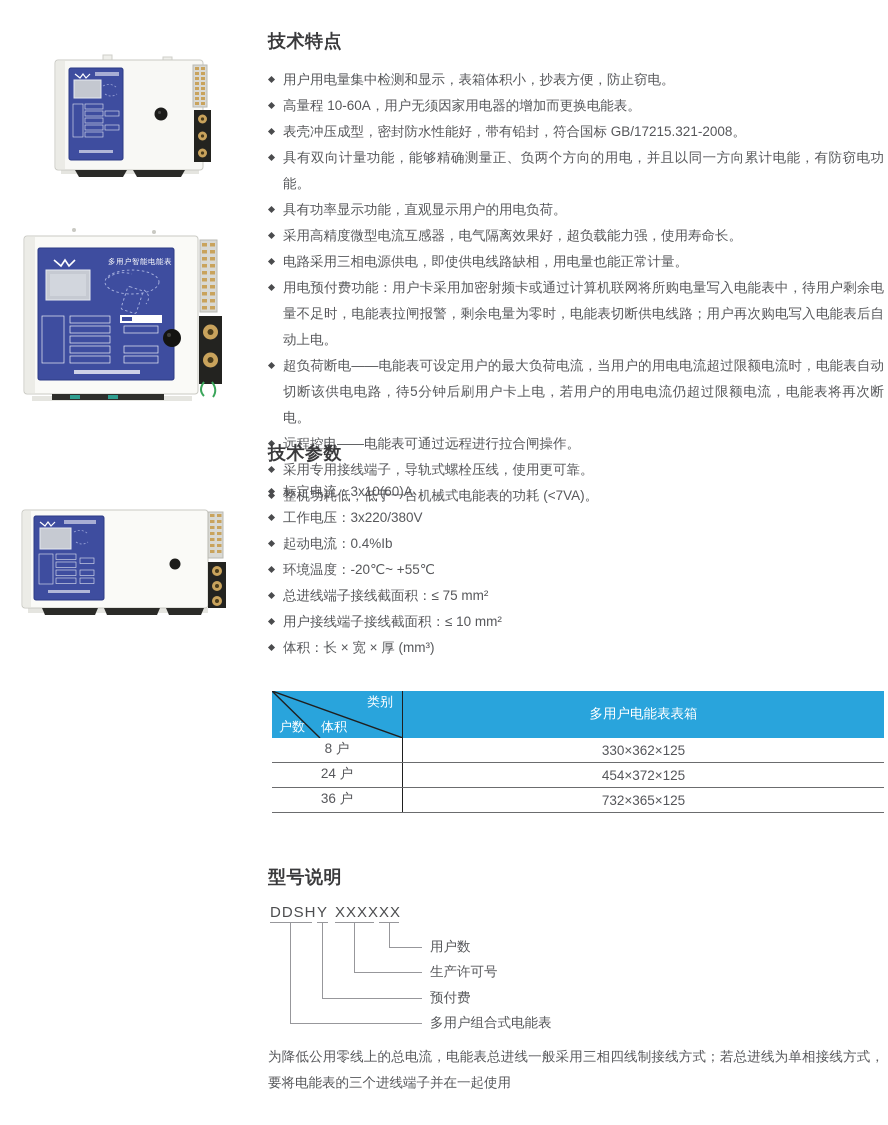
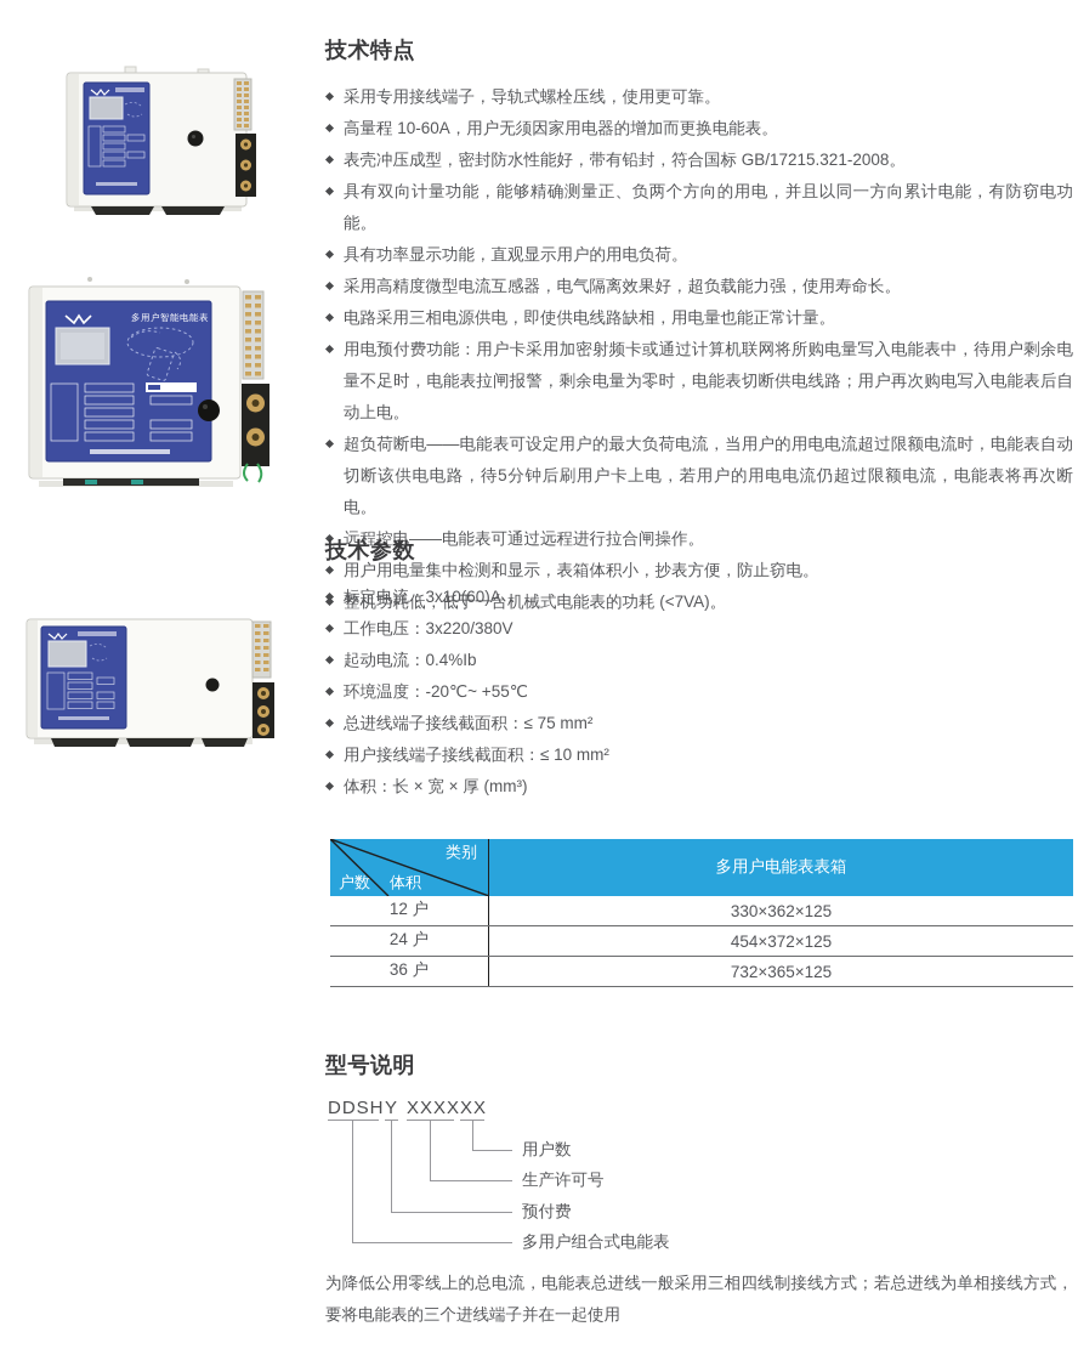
  多用户智能电能表
  技术特点
- 用户用电量集中检测和显示，表箱体积小，抄表方便，防止窃电。
+ 采用专用接线端子，导轨式螺栓压线，使用更可靠。
  高量程 10-60A，用户无须因家用电器的增加而更换电能表。
  表壳冲压成型，密封防水性能好，带有铅封，符合国标 GB/17215.321-2008。
  具有双向计量功能，能够精确测量正、负两个方向的用电，并且以同一方向累计电能，有防窃电功能。
  具有功率显示功能，直观显示用户的用电负荷。
  采用高精度微型电流互感器，电气隔离效果好，超负载能力强，使用寿命长。
  电路采用三相电源供电，即使供电线路缺相，用电量也能正常计量。
  用电预付费功能：用户卡采用加密射频卡或通过计算机联网将所购电量写入电能表中，待用户剩余电量不足时，电能表拉闸报警，剩余电量为零时，电能表切断供电线路；用户再次购电写入电能表后自动上电。
  超负荷断电——电能表可设定用户的最大负荷电流，当用户的用电电流超过限额电流时，电能表自动切断该供电电路，待5分钟后刷用户卡上电，若用户的用电电流仍超过限额电流，电能表将再次断电。
  远程控电——电能表可通过远程进行拉合闸操作。
- 采用专用接线端子，导轨式螺栓压线，使用更可靠。
+ 用户用电量集中检测和显示，表箱体积小，抄表方便，防止窃电。
  整机功耗低，低于一台机械式电能表的功耗 (<7VA)。
  技术参数
  标定电流：3x10(60)A
  工作电压：3x220/380V
  起动电流：0.4%Ib
  环境温度：-20℃~ +55℃
  总进线端子接线截面积：≤ 75 mm²
  用户接线端子接线截面积：≤ 10 mm²
  体积：长 × 宽 × 厚 (mm³)
  类别
  户数
  体积
  多用户电能表表箱
- 8 户
+ 12 户
  330×362×125
  24 户
  454×372×125
  36 户
  732×365×125
  型号说明
  DDSH
  Y
  XXXX
  XX
  用户数
  生产许可号
  预付费
  多用户组合式电能表
  为降低公用零线上的总电流，电能表总进线一般采用三相四线制接线方式；若总进线为单相接线方式，要将电能表的三个进线端子并在一起使用
